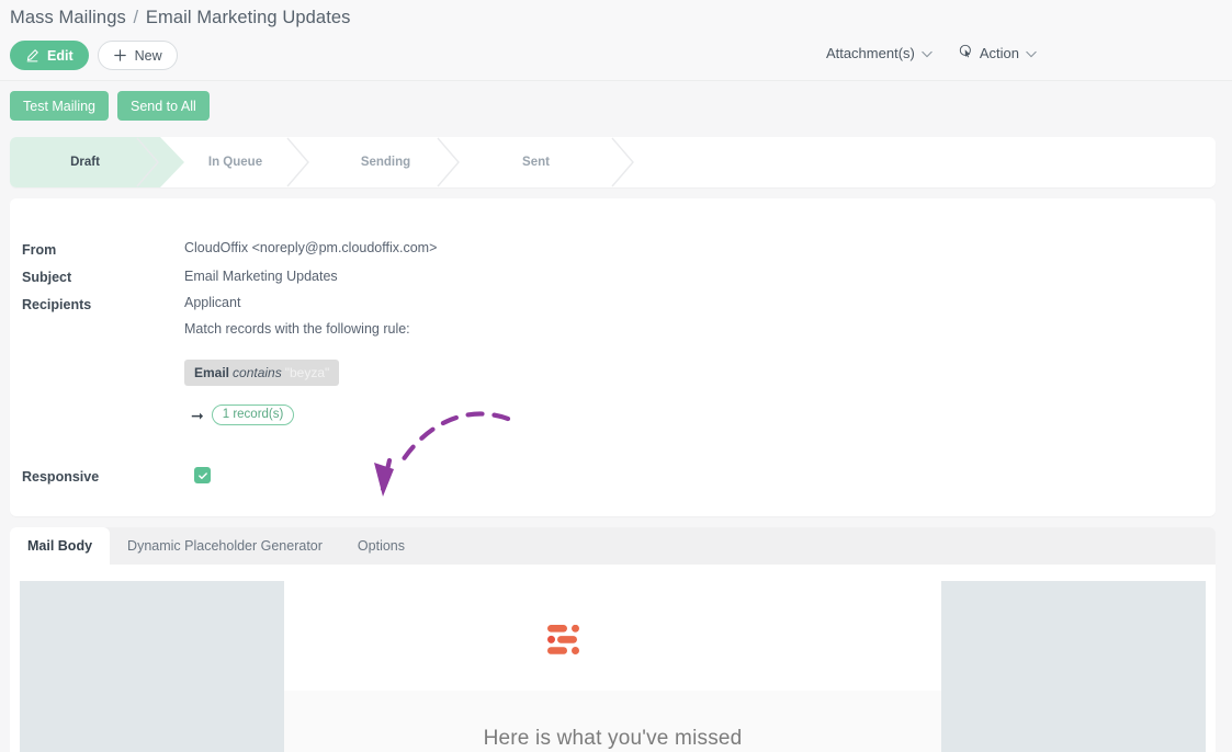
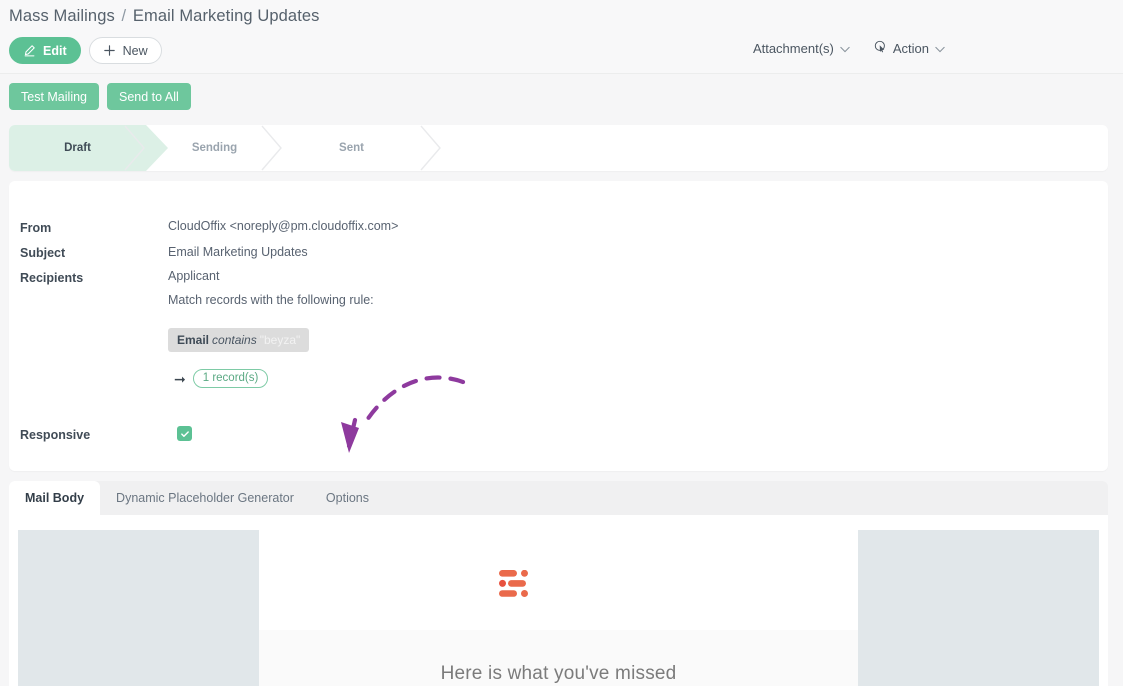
  Mass Mailings / Email Marketing Updates
  Edit
  New
  Attachment(s)
  Action
  Test Mailing
  Send to All
  Draft
- In Queue
  Sending
  Sent
  From
  CloudOffix <noreply@pm.cloudoffix.com>
  Subject
  Email Marketing Updates
  Recipients
  Applicant
  Match records with the following rule:
  ➞
  1 record(s)
  Responsive
  Mail Body
  Dynamic Placeholder Generator
  Options
  Here is what you've missed
